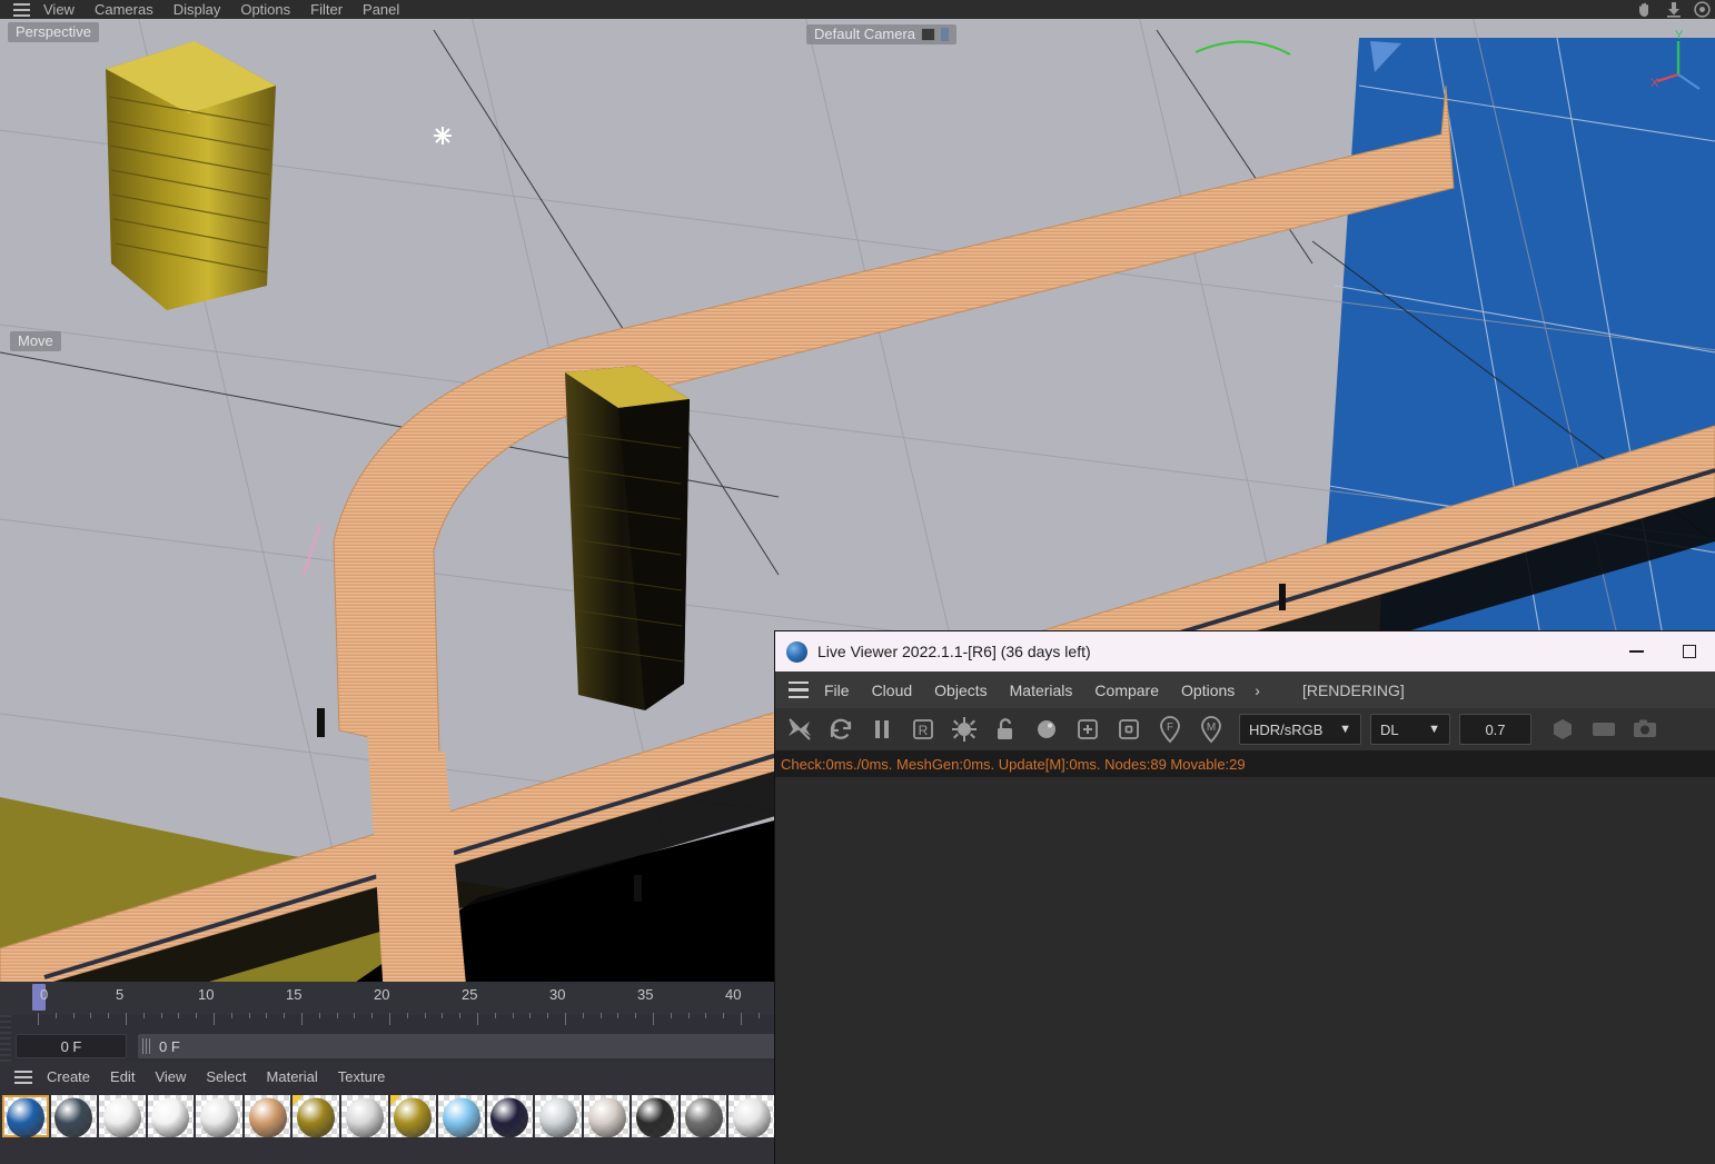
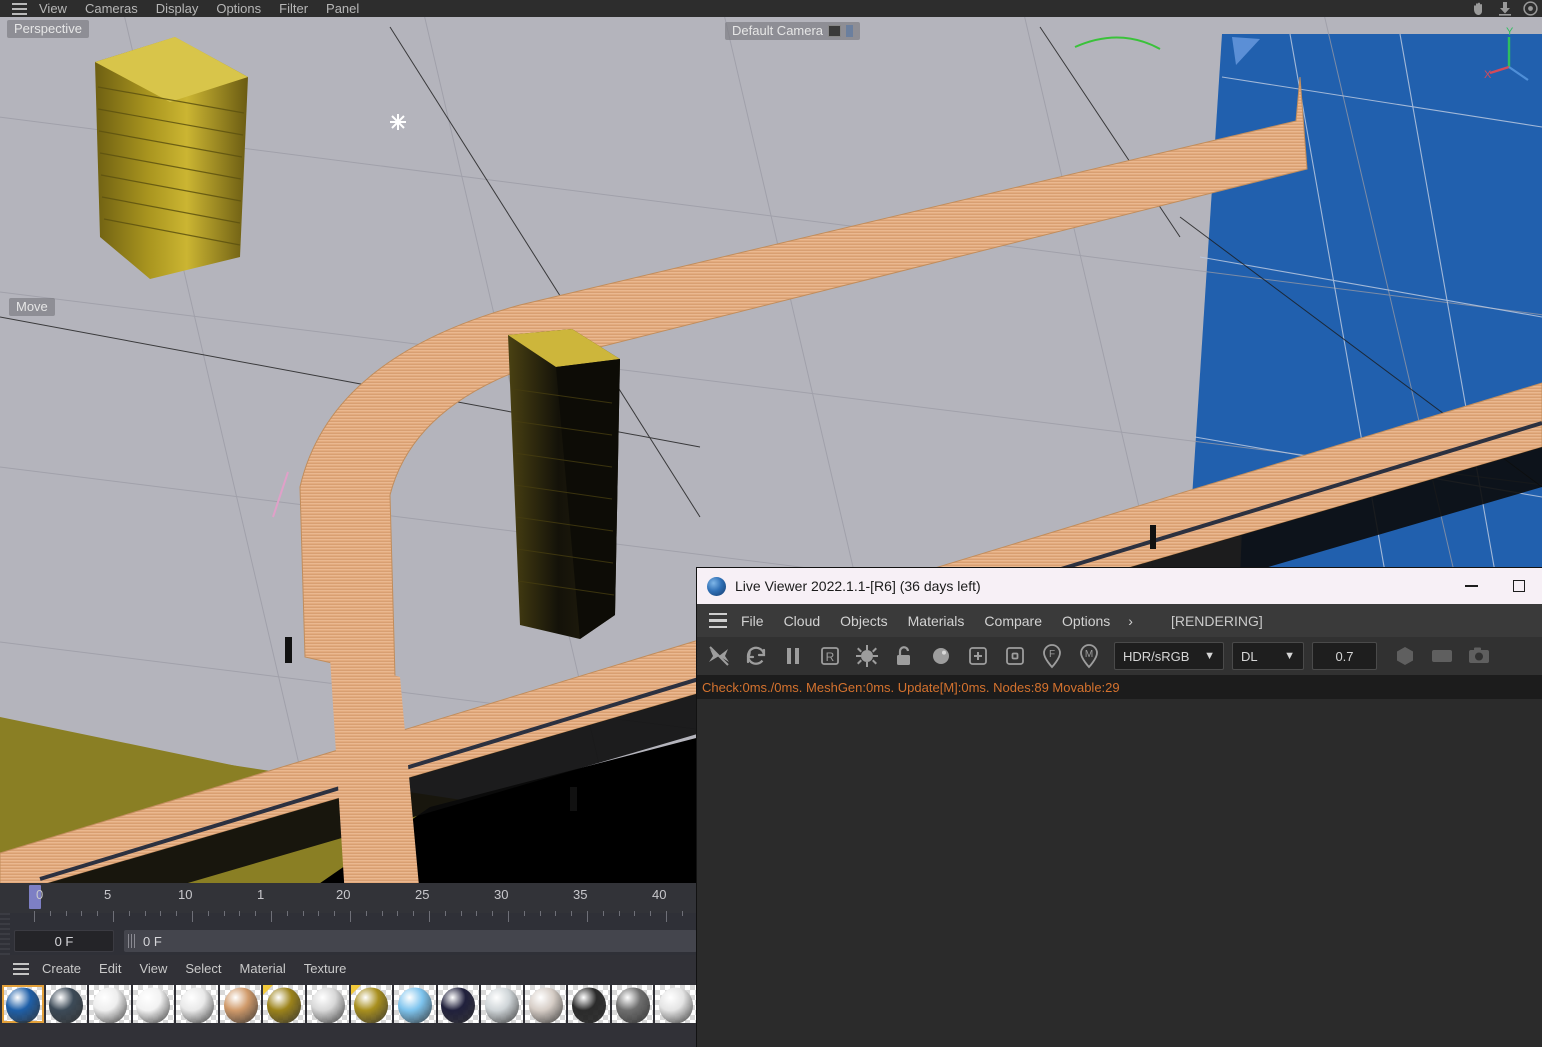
  View
  Cameras
  Display
  Options
  Filter
  Panel
  Perspective
  Move
  Default Camera
  Y
  X
  0
  5
  10
- 15
+ 1
  20
  25
  30
  35
  40
  0 F
  0 F
  Create
  Edit
  View
  Select
  Material
  Texture
  Live Viewer 2022.1.1-[R6] (36 days left)
  File
  Cloud
  Objects
  Materials
  Compare
  Options
  ›
  [RENDERING]
  R
  F
  M
  HDR/sRGB
  ▼
  DL
  ▼
  0.7
  Check:0ms./0ms. MeshGen:0ms. Update[M]:0ms. Nodes:89 Movable:29
